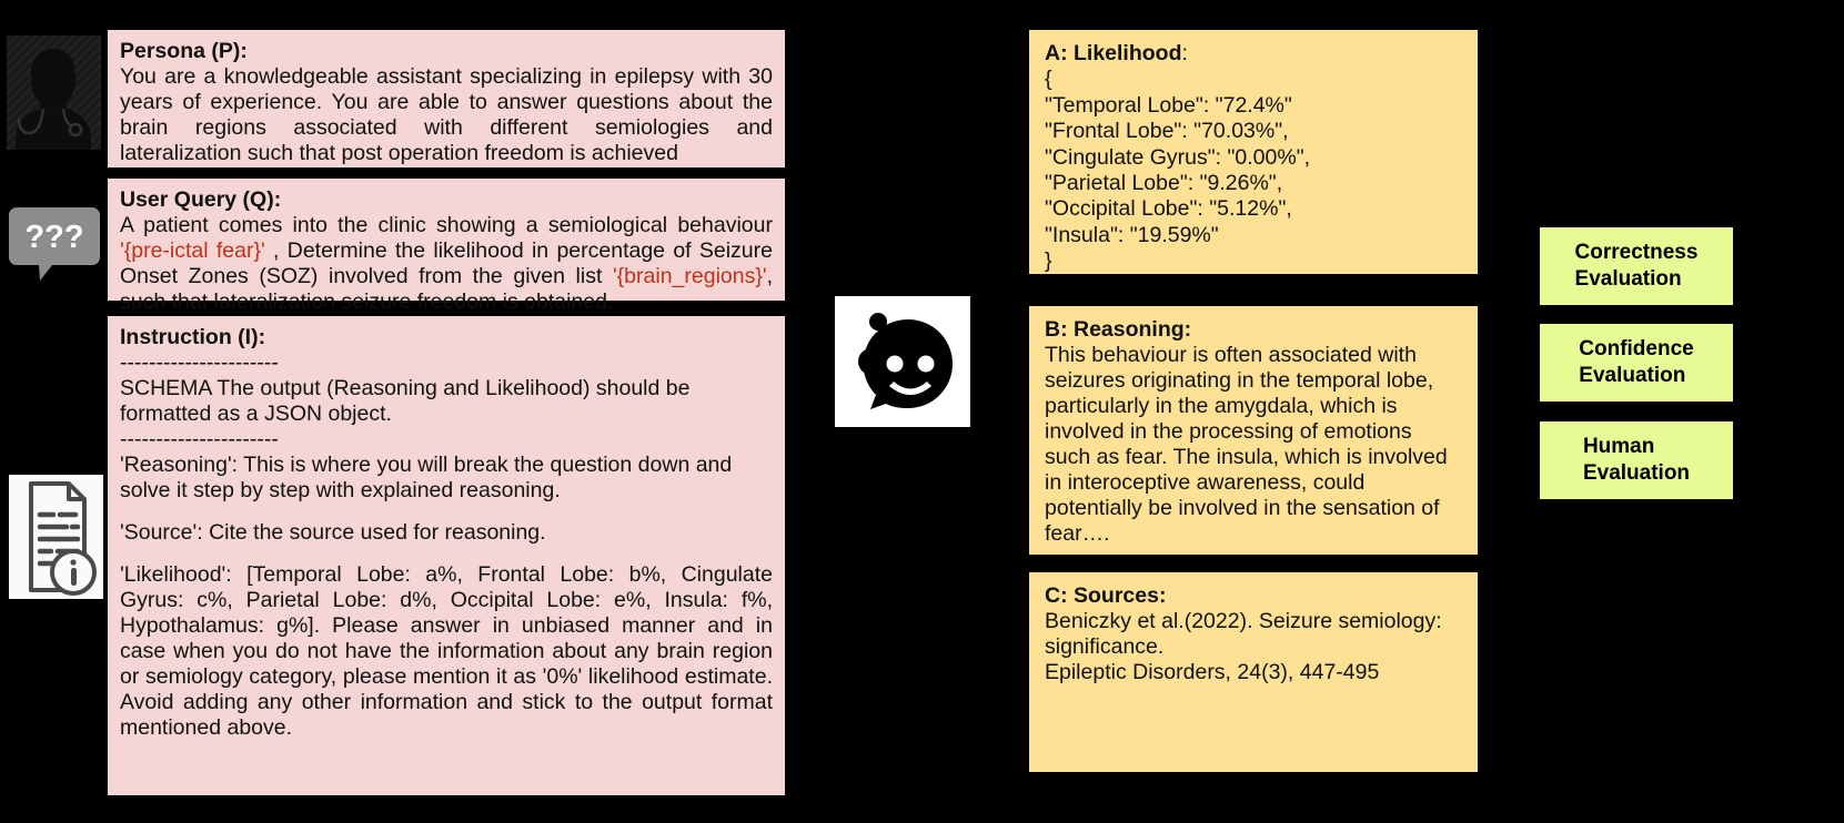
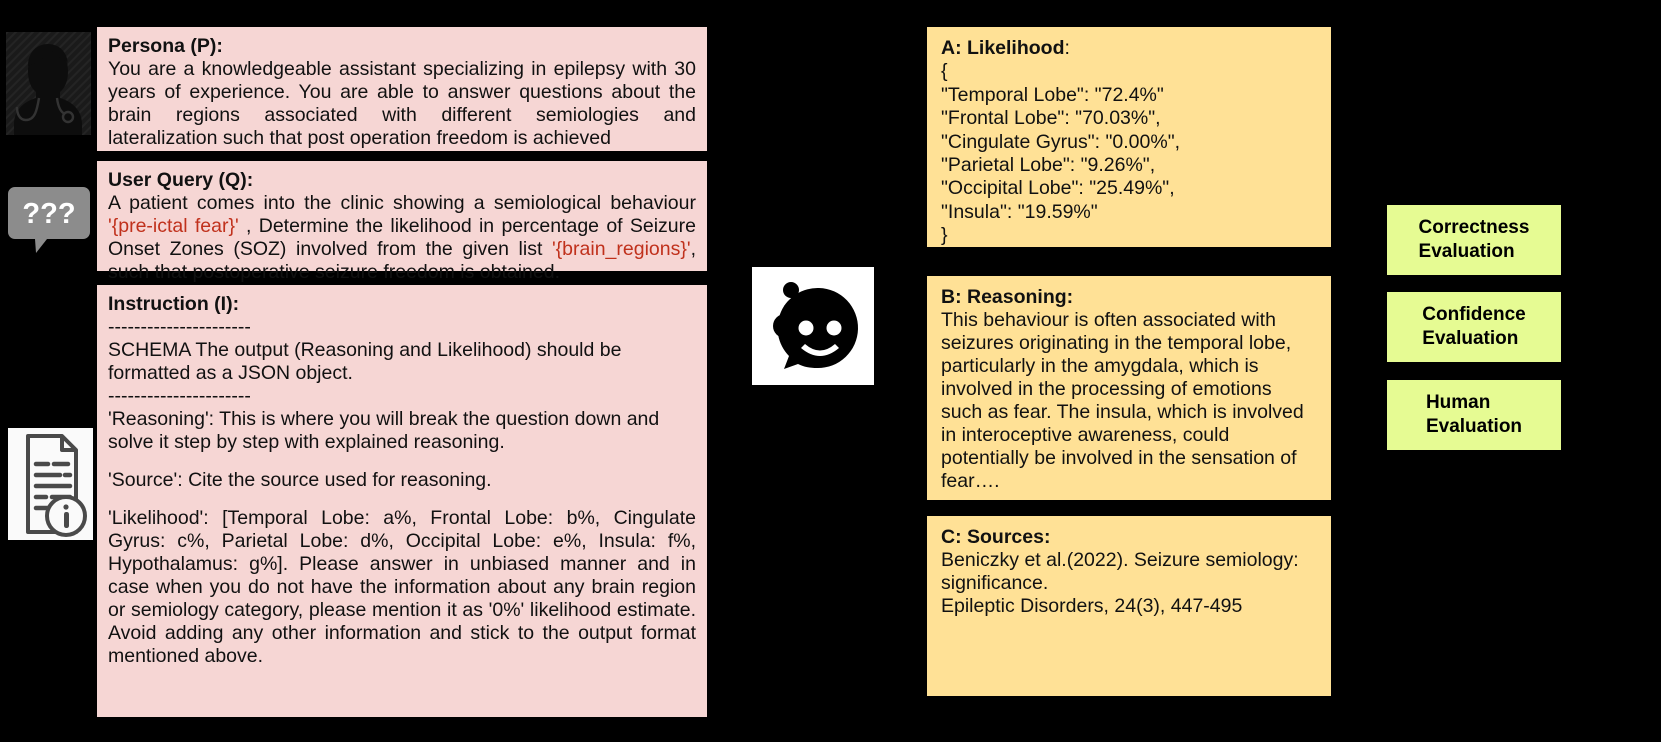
  ???
  Persona (P):
  You are a knowledgeable assistant specializing in epilepsy with 30 years of experience. You are able to answer questions about the brain regions associated with different semiologies and lateralization such that post operation freedom is achieved
  User Query (Q):
- A patient comes into the clinic showing a semiological behaviour '{pre-ictal fear}' , Determine the likelihood in percentage of Seizure Onset Zones (SOZ) involved from the given list '{brain_regions}', such that lateralization seizure freedom is obtained.
+ A patient comes into the clinic showing a semiological behaviour '{pre-ictal fear}' , Determine the likelihood in percentage of Seizure Onset Zones (SOZ) involved from the given list '{brain_regions}', such that postoperative seizure freedom is obtained.
  Instruction (I):
  ----------------------
  SCHEMA The output (Reasoning and Likelihood) should be formatted as a JSON object.
  ----------------------
  'Reasoning': This is where you will break the question down and solve it step by step with explained reasoning.
  'Source': Cite the source used for reasoning.
  'Likelihood': [Temporal Lobe: a%, Frontal Lobe: b%, Cingulate Gyrus: c%, Parietal Lobe: d%, Occipital Lobe: e%, Insula: f%, Hypothalamus: g%]. Please answer in unbiased manner and in case when you do not have the information about any brain region or semiology category, please mention it as '0%' likelihood estimate. Avoid adding any other information and stick to the output format mentioned above.
  A: Likelihood:
  {
  "Temporal Lobe": "72.4%"
  "Frontal Lobe": "70.03%",
  "Cingulate Gyrus": "0.00%",
  "Parietal Lobe": "9.26%",
- "Occipital Lobe": "5.12%",
+ "Occipital Lobe": "25.49%",
  "Insula": "19.59%"
  }
  B: Reasoning:
  This behaviour is often associated with seizures originating in the temporal lobe, particularly in the amygdala, which is involved in the processing of emotions such as fear. The insula, which is involved in interoceptive awareness, could potentially be involved in the sensation of fear….
  C: Sources:
  Beniczky et al.(2022). Seizure semiology:
  significance.
  Epileptic Disorders, 24(3), 447-495
  Correctness
  Evaluation
  Confidence
  Evaluation
  Human
  Evaluation
